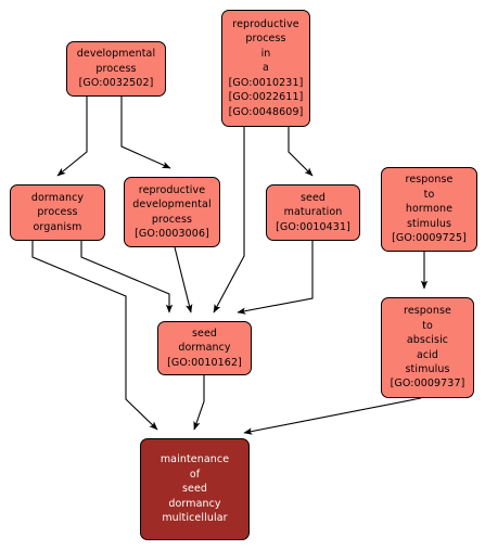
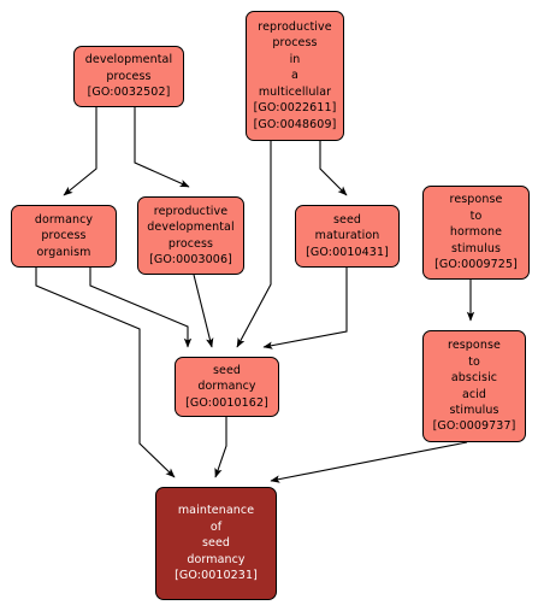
  developmental
  process
  [GO:0032502]
  reproductive
  process
  in
  a
- [GO:0010231]
+ multicellular
  [GO:0022611]
  [GO:0048609]
  dormancy
  process
  organism
  reproductive
  developmental
  process
  [GO:0003006]
  seed
  maturation
  [GO:0010431]
  response
  to
  hormone
  stimulus
  [GO:0009725]
  response
  to
  abscisic
  acid
  stimulus
  [GO:0009737]
  seed
  dormancy
  [GO:0010162]
  maintenance
  of
  seed
  dormancy
- multicellular
+ [GO:0010231]
